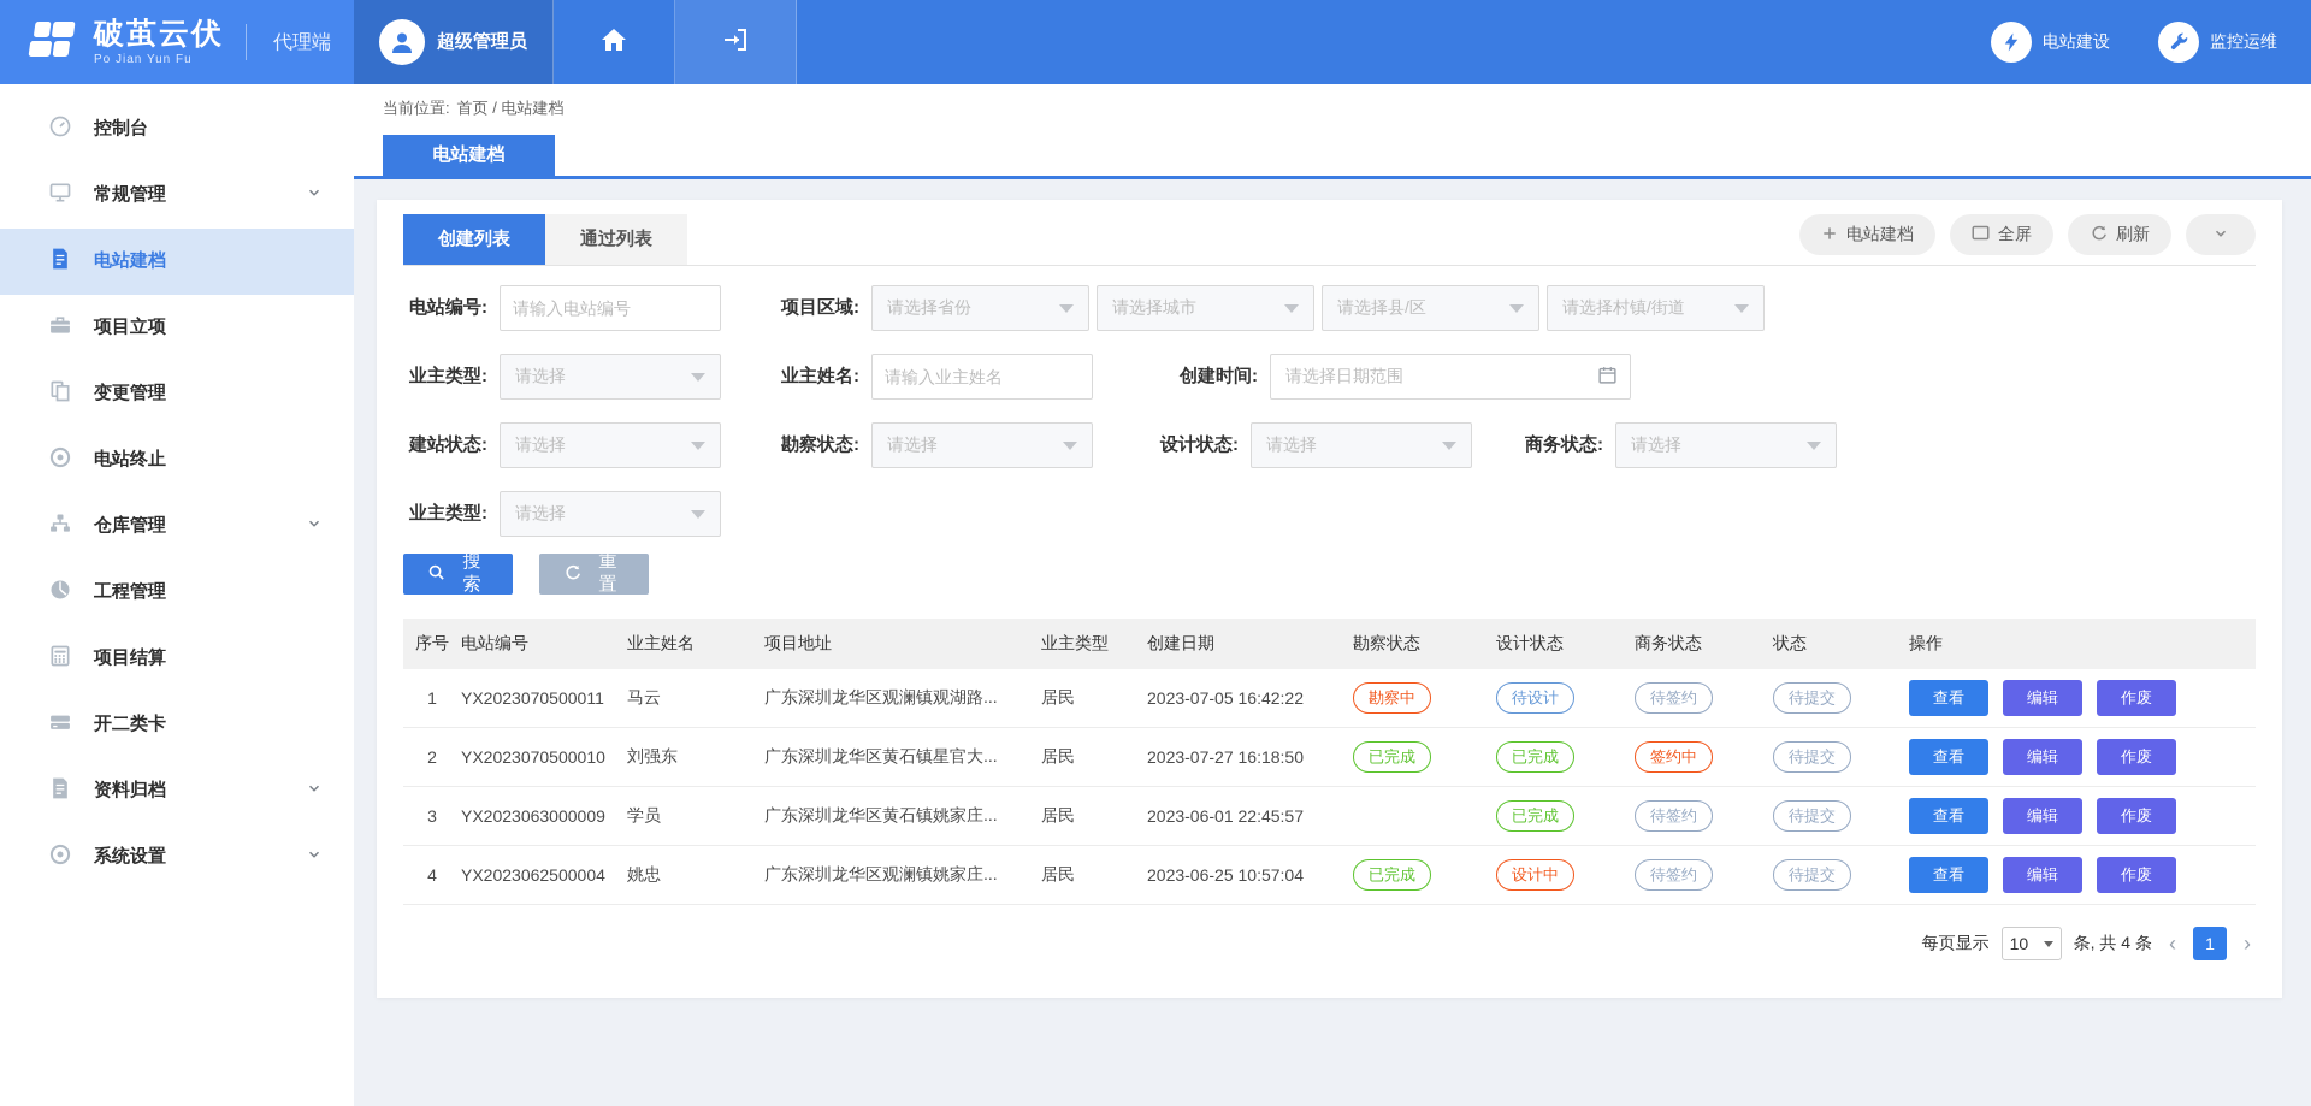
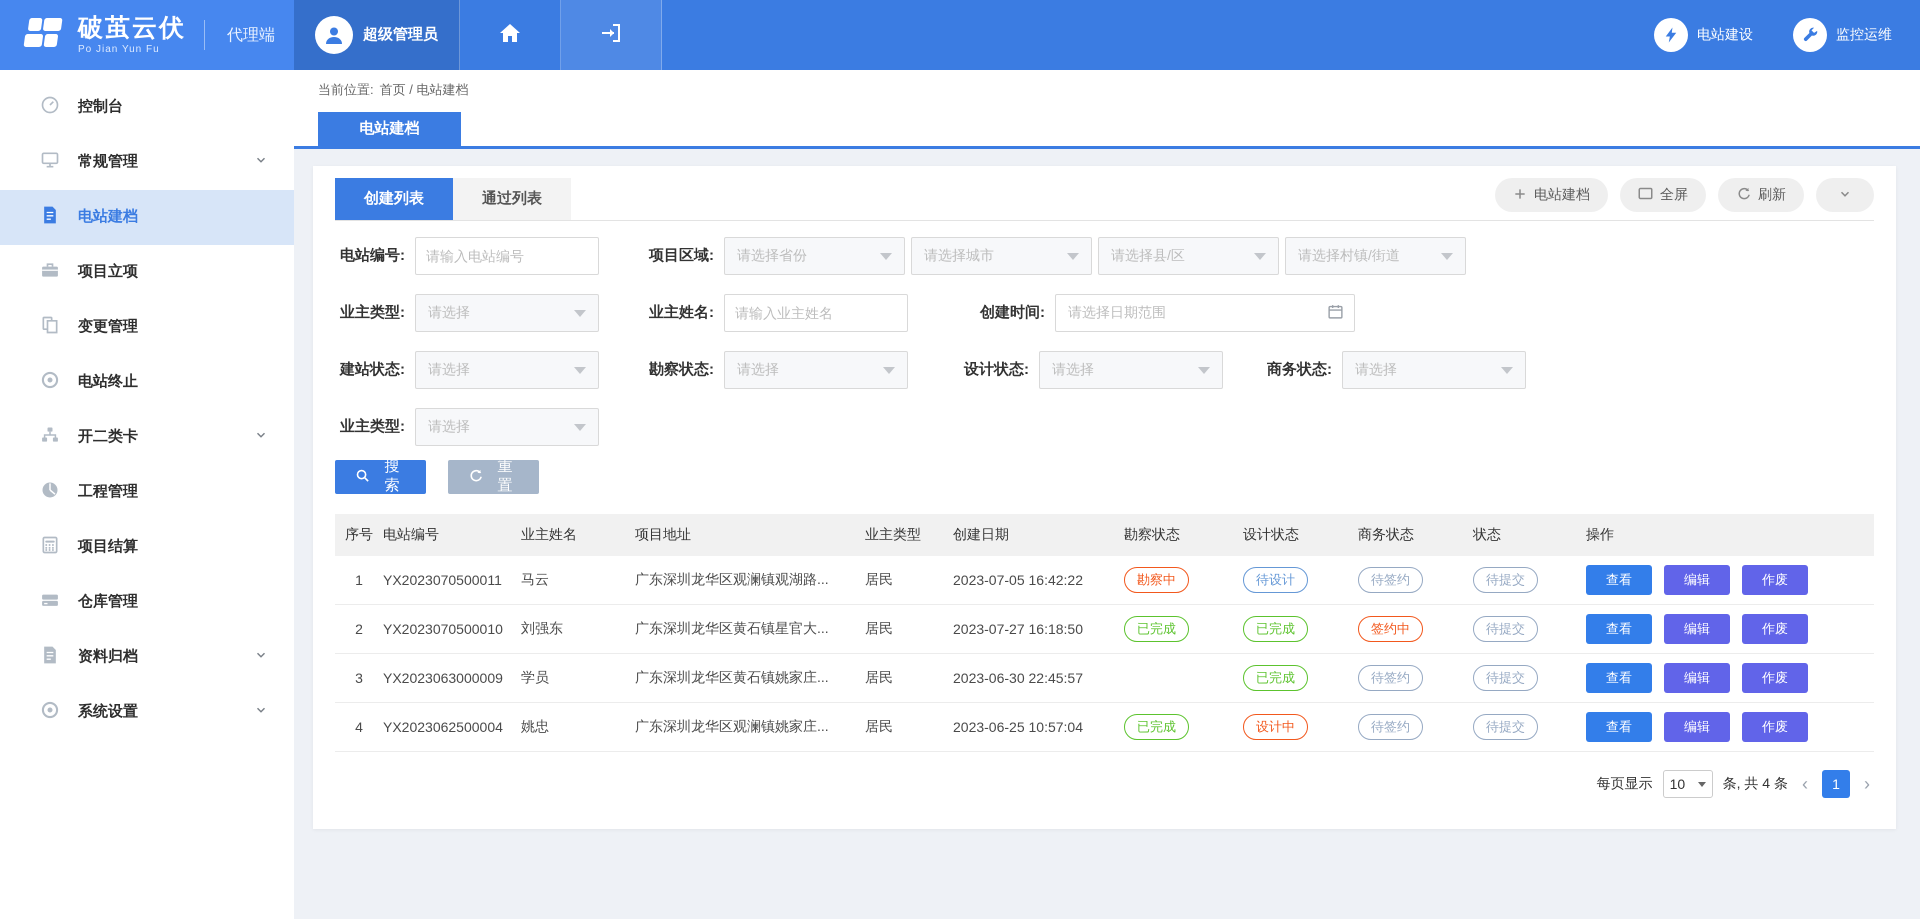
  破茧云伏
  Po Jian Yun Fu
  代理端
  超级管理员
  电站建设
  监控运维
  控制台
  常规管理
  电站建档
  项目立项
  变更管理
  电站终止
- 仓库管理
+ 开二类卡
  工程管理
  项目结算
- 开二类卡
+ 仓库管理
  资料归档
  系统设置
  当前位置:
  首页 / 电站建档
  电站建档
  创建列表
  通过列表
  电站建档
  全屏
  刷新
  电站编号:
  请输入电站编号
  项目区域:
  请选择省份
  请选择城市
  请选择县/区
  请选择村镇/街道
  业主类型:
  请选择
  业主姓名:
  请输入业主姓名
  创建时间:
  请选择日期范围
  建站状态:
  请选择
  勘察状态:
  请选择
  设计状态:
  请选择
  商务状态:
  请选择
  业主类型:
  请选择
  搜索
  重置
  序号
  电站编号
  业主姓名
  项目地址
  业主类型
  创建日期
  勘察状态
  设计状态
  商务状态
  状态
  操作
  1
  YX2023070500011
  马云
  广东深圳龙华区观澜镇观湖路...
  居民
  2023-07-05 16:42:22
  勘察中
  待设计
  待签约
  待提交
  查看
  编辑
  作废
  2
  YX2023070500010
  刘强东
  广东深圳龙华区黄石镇星官大...
  居民
  2023-07-27 16:18:50
  已完成
  已完成
  签约中
  待提交
  查看
  编辑
  作废
  3
  YX2023063000009
  学员
  广东深圳龙华区黄石镇姚家庄...
  居民
- 2023-06-01 22:45:57
+ 2023-06-30 22:45:57
  已完成
  待签约
  待提交
  查看
  编辑
  作废
  4
  YX2023062500004
  姚忠
  广东深圳龙华区观澜镇姚家庄...
  居民
  2023-06-25 10:57:04
  已完成
  设计中
  待签约
  待提交
  查看
  编辑
  作废
  每页显示
  10
  条, 共 4 条
  ‹
  1
  ›
